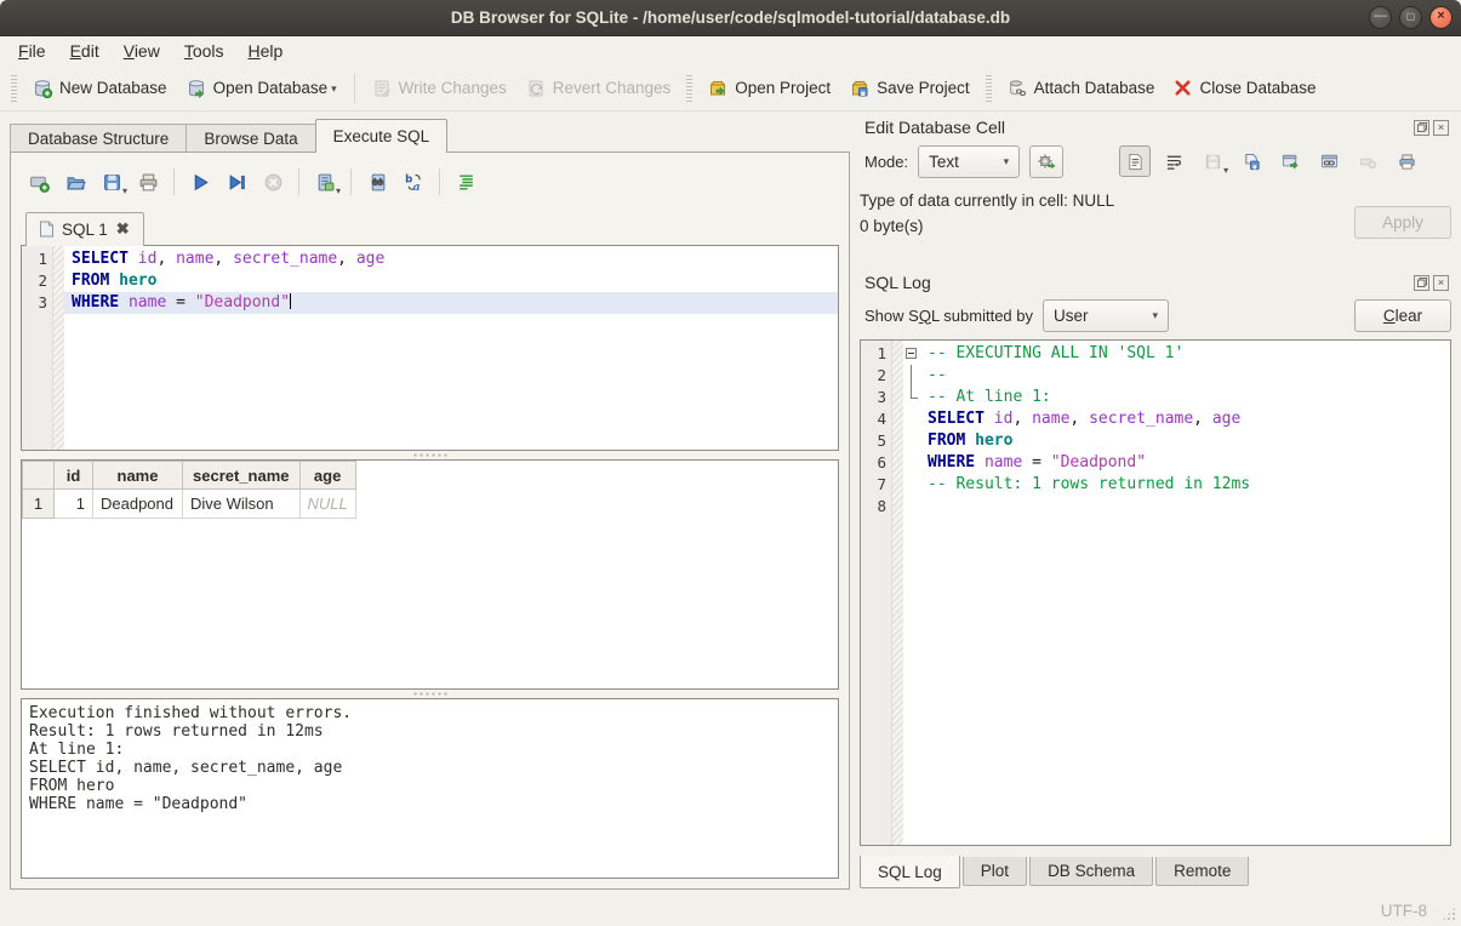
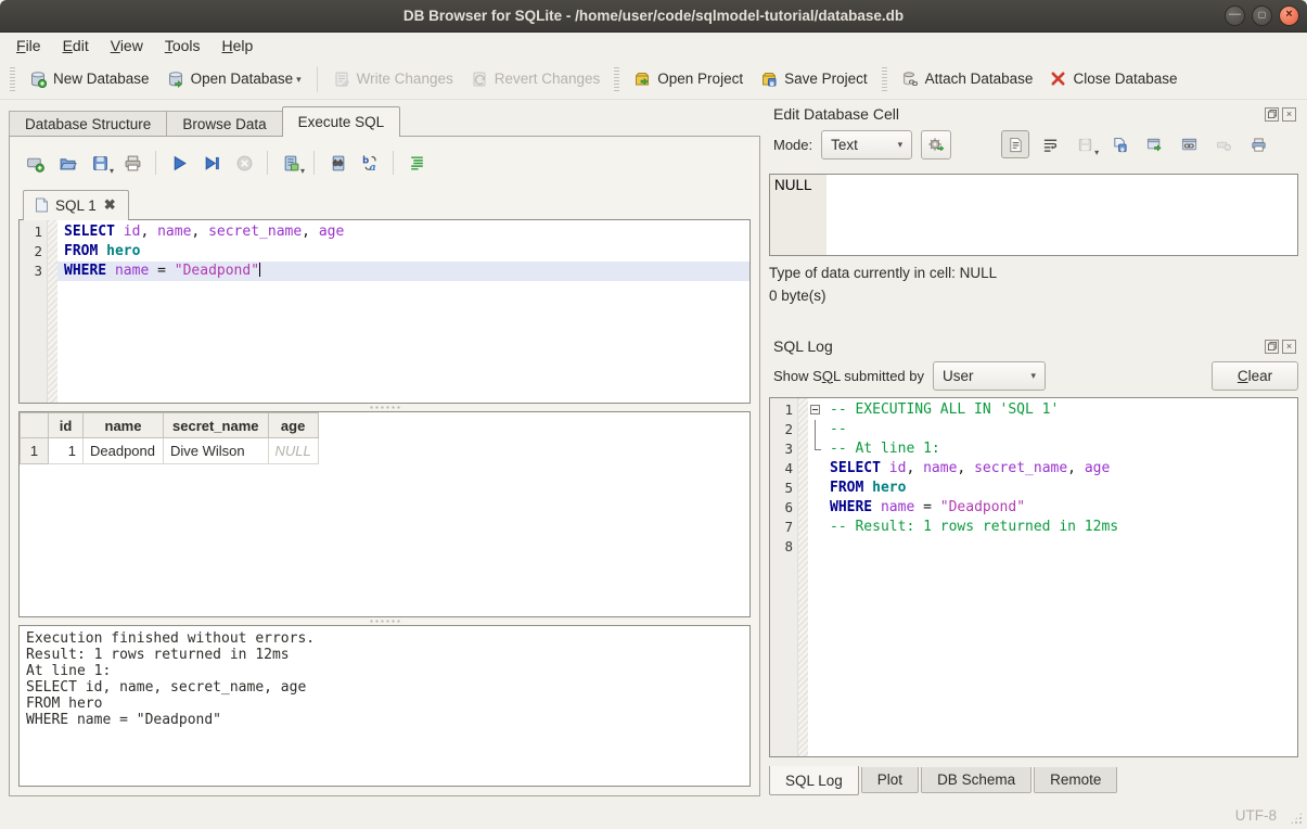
  DB Browser for SQLite - /home/user/code/sqlmodel-tutorial/database.db
  —
  ▢
  ×
  File
  Edit
  View
  Tools
  Help
  New Database
  Open Database
  ▾
  Write Changes
  Revert Changes
  Open Project
  Save Project
  Attach Database
  Close Database
  Database Structure
  Browse Data
  Execute SQL
  ▾
  ▾
  b
  a
  SQL 1
  ✖
  1
  2
  3
  SELECT id, name, secret_name, age
  FROM hero
  WHERE name = "Deadpond"
  	id	name	secret_name	age
  1	1	Deadpond	Dive Wilson	NULL
  Execution finished without errors.
  Result: 1 rows returned in 12ms
  At line 1:
  SELECT id, name, secret_name, age
  FROM hero
  WHERE name = "Deadpond"
  Edit Database Cell
  ×
  Mode:
  Text
  ▾
  ▾
+ NULL
  Type of data currently in cell: NULL
  0 byte(s)
- Apply
  SQL Log
  ×
  Show SQL submitted by
  User
  ▾
  C
  lear
  1
  2
  3
  4
  5
  6
  7
  8
  -- EXECUTING ALL IN 'SQL 1'
  --
  -- At line 1:
  SELECT id, name, secret_name, age
  FROM hero
  WHERE name = "Deadpond"
  -- Result: 1 rows returned in 12ms
  SQL Log
  Plot
  DB Schema
  Remote
  UTF-8
